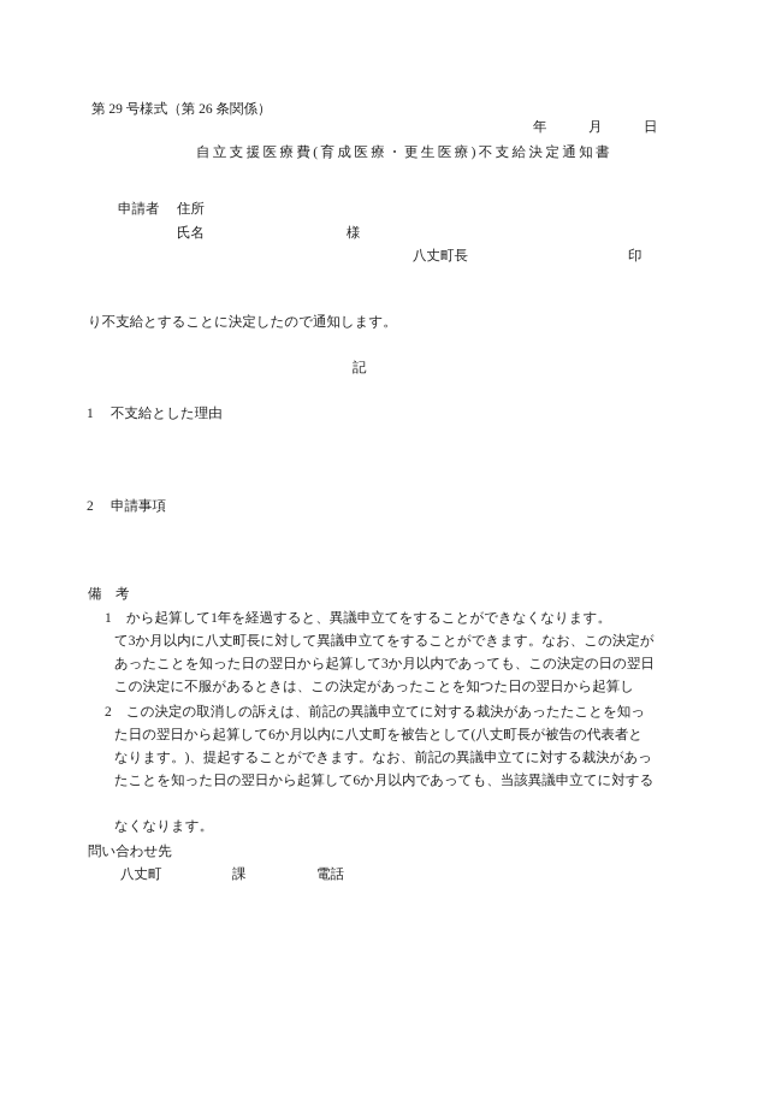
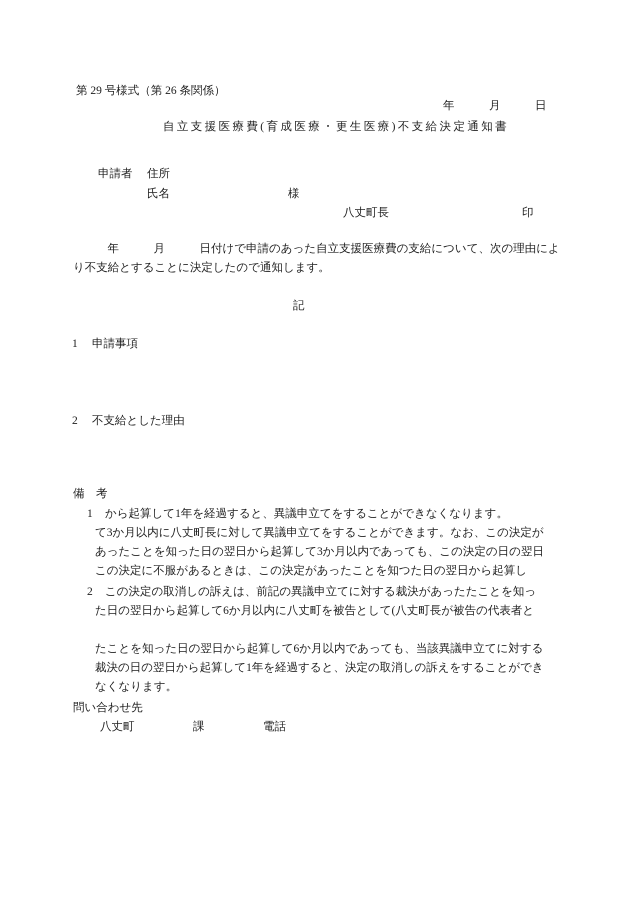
  第 29 号様式（第 26 条関係）
  年 月 日
  自立支援医療費(育成医療・更生医療)不支給決定通知書
  申請者
  住所
  氏名
  様
  八丈町長
  印
+ 年 月 日付けで申請のあった自立支援医療費の支給について、次の理由によ
  り不支給とすることに決定したので通知します。
  記
  1
- 不支給とした理由
+ 申請事項
  2
- 申請事項
+ 不支給とした理由
  備 考
  1
  から起算して1年を経過すると、異議申立てをすることができなくなります。
  て3か月以内に八丈町長に対して異議申立てをすることができます。なお、この決定が
  あったことを知った日の翌日から起算して3か月以内であっても、この決定の日の翌日
  この決定に不服があるときは、この決定があったことを知つた日の翌日から起算し
  2
  この決定の取消しの訴えは、前記の異議申立てに対する裁決があったたことを知っ
  た日の翌日から起算して6か月以内に八丈町を被告として(八丈町長が被告の代表者と
- なります。)、提起することができます。なお、前記の異議申立てに対する裁決があっ
  たことを知った日の翌日から起算して6か月以内であっても、当該異議申立てに対する
+ 裁決の日の翌日から起算して1年を経過すると、決定の取消しの訴えをすることができ
  なくなります。
  問い合わせ先
  八丈町
  課
  電話
